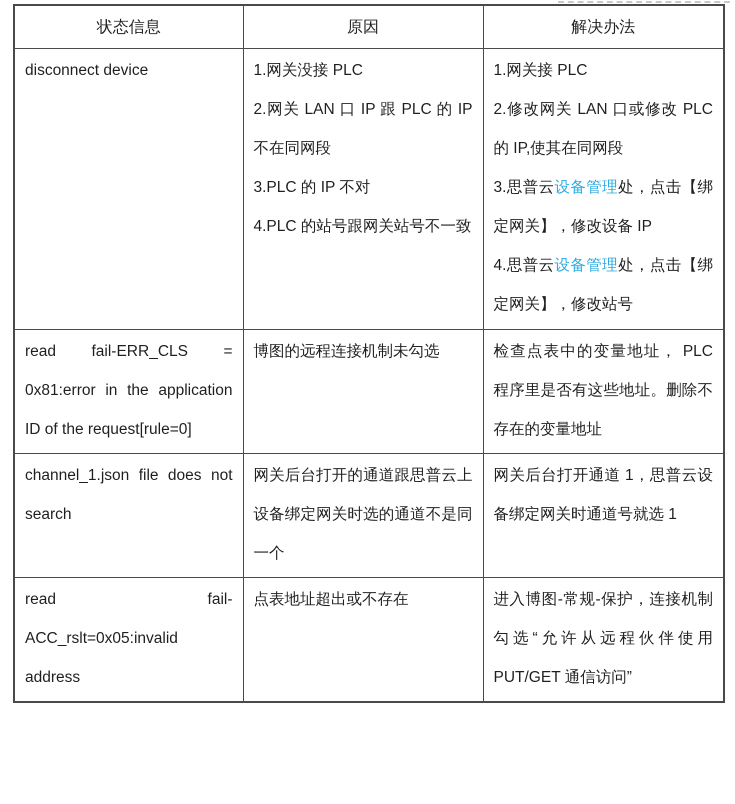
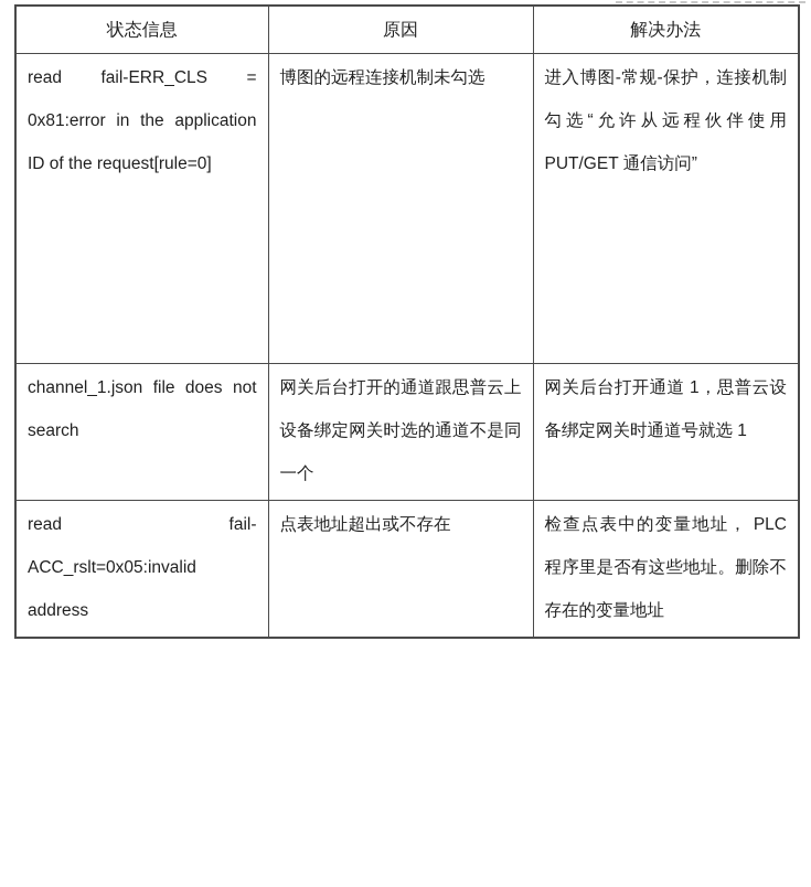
  状态信息	原因	解决办法
- disconnect device	1.网关没接 PLC2.网关 LAN 口 IP 跟 PLC 的 IP 不在同网段3.PLC 的 IP 不对4.PLC 的站号跟网关站号不一致	1.网关接 PLC2.修改网关 LAN 口或修改 PLC 的 IP,使其在同网段3.思普云设备管理处，点击【绑定网关】，修改设备 IP4.思普云设备管理处，点击【绑定网关】，修改站号
- read fail-ERR_CLS = 0x81:error in the application ID of the request[rule=0]	博图的远程连接机制未勾选	检查点表中的变量地址， PLC 程序里是否有这些地址。删除不存在的变量地址
+ read fail-ERR_CLS = 0x81:error in the application ID of the request[rule=0]	博图的远程连接机制未勾选	进入博图-常规-保护，连接机制勾选“允许从远程伙伴使用 PUT/GET 通信访问”
  channel_1.json file does not search	网关后台打开的通道跟思普云上设备绑定网关时选的通道不是同一个	网关后台打开通道 1，思普云设备绑定网关时通道号就选 1
- read fail-ACC_rslt=0x05:invalid address	点表地址超出或不存在	进入博图-常规-保护，连接机制勾选“允许从远程伙伴使用 PUT/GET 通信访问”
+ read fail-ACC_rslt=0x05:invalid address	点表地址超出或不存在	检查点表中的变量地址， PLC 程序里是否有这些地址。删除不存在的变量地址
